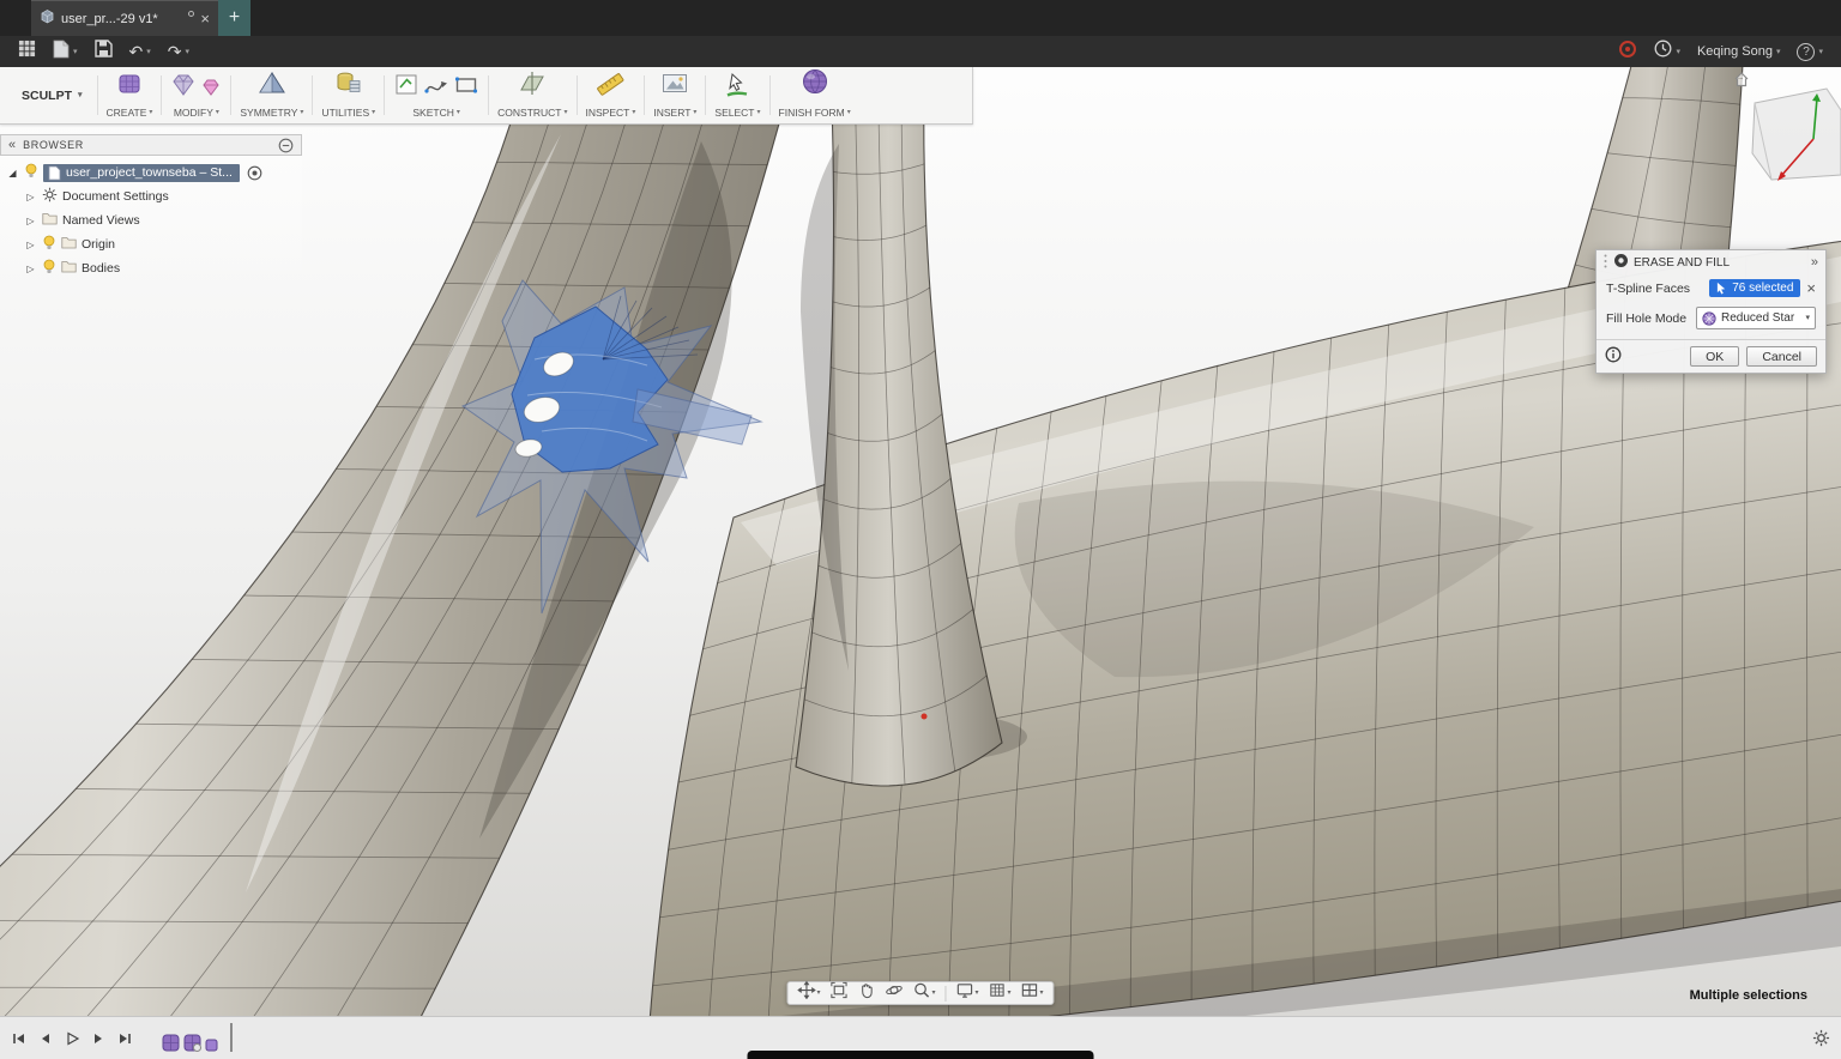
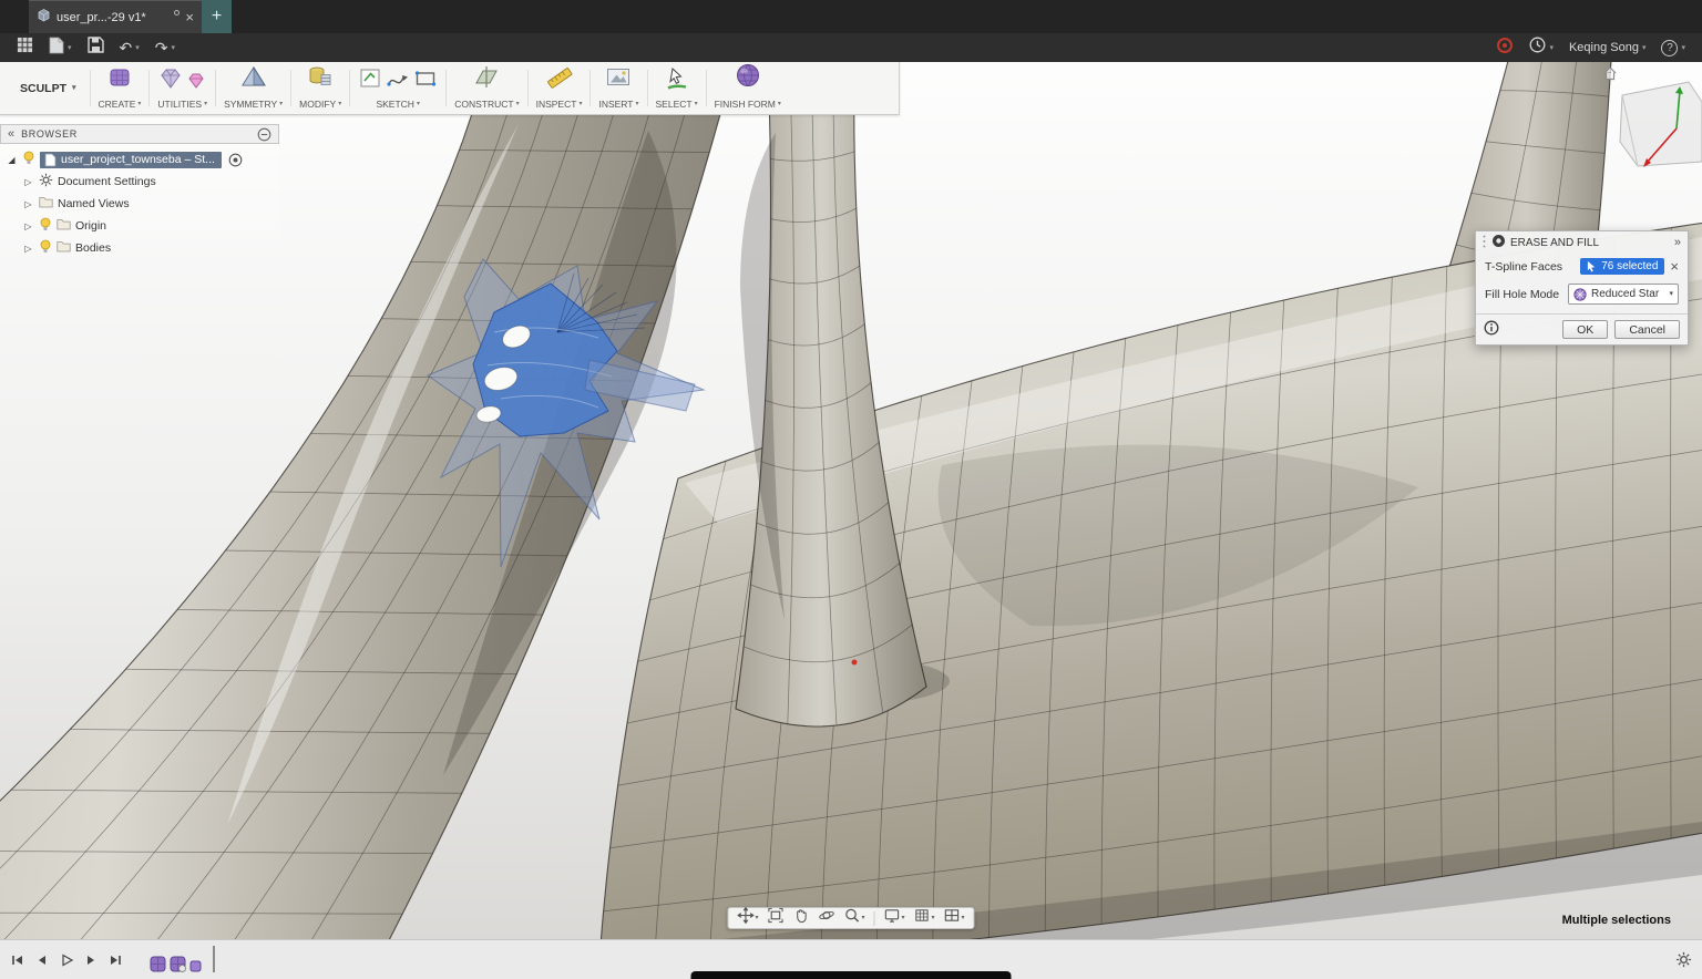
  user_pr...-29 v1*
  ×
  +
  ↶
  ↷
  Keqing Song
  ?
  SCULPT
  CREATE
- MODIFY
+ UTILITIES
  SYMMETRY
- UTILITIES
+ MODIFY
  SKETCH
  CONSTRUCT
  INSPECT
  INSERT
  SELECT
  FINISH FORM
  «
  BROWSER
  ◢
  user_project_townseba – St...
  ▷
  Document Settings
  ▷
  Named Views
  ▷
  Origin
  ▷
  Bodies
  ERASE AND FILL
  »
  T-Spline Faces
  76 selected
  ×
  Fill Hole Mode
  Reduced Star
  OK
  Cancel
  Multiple selections
